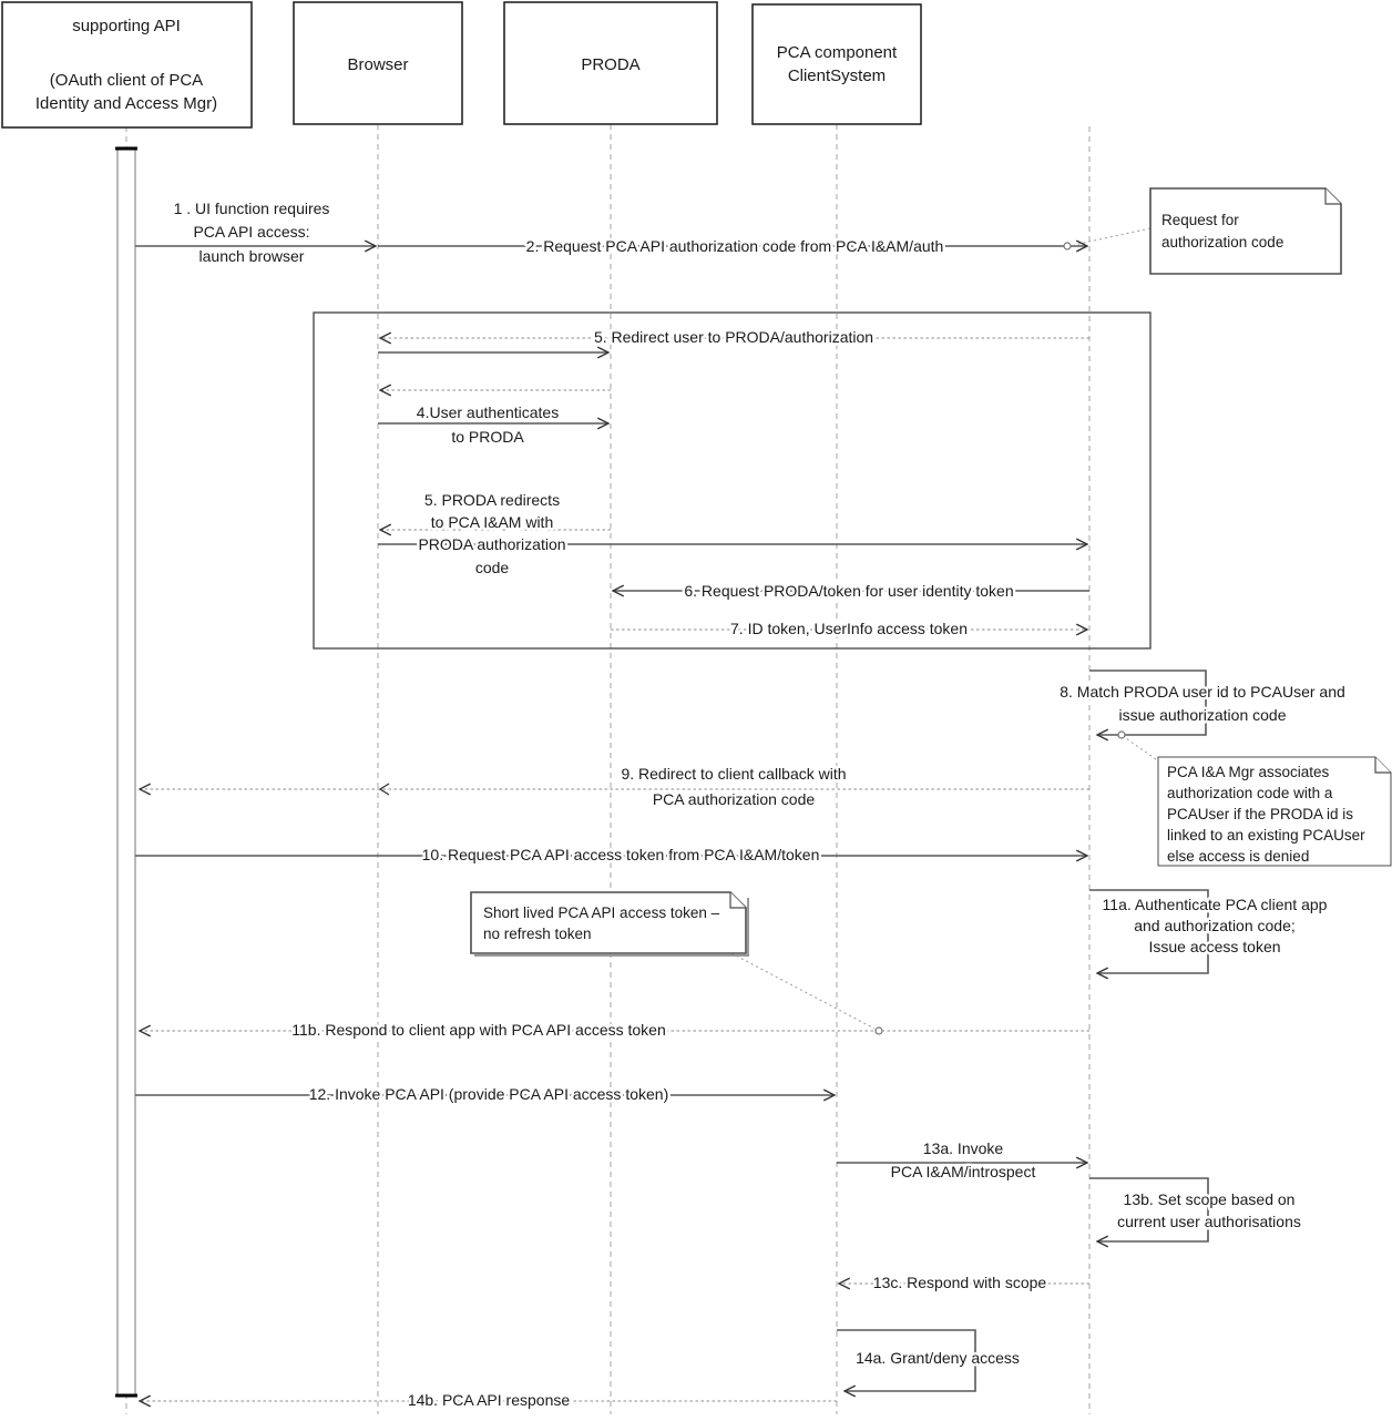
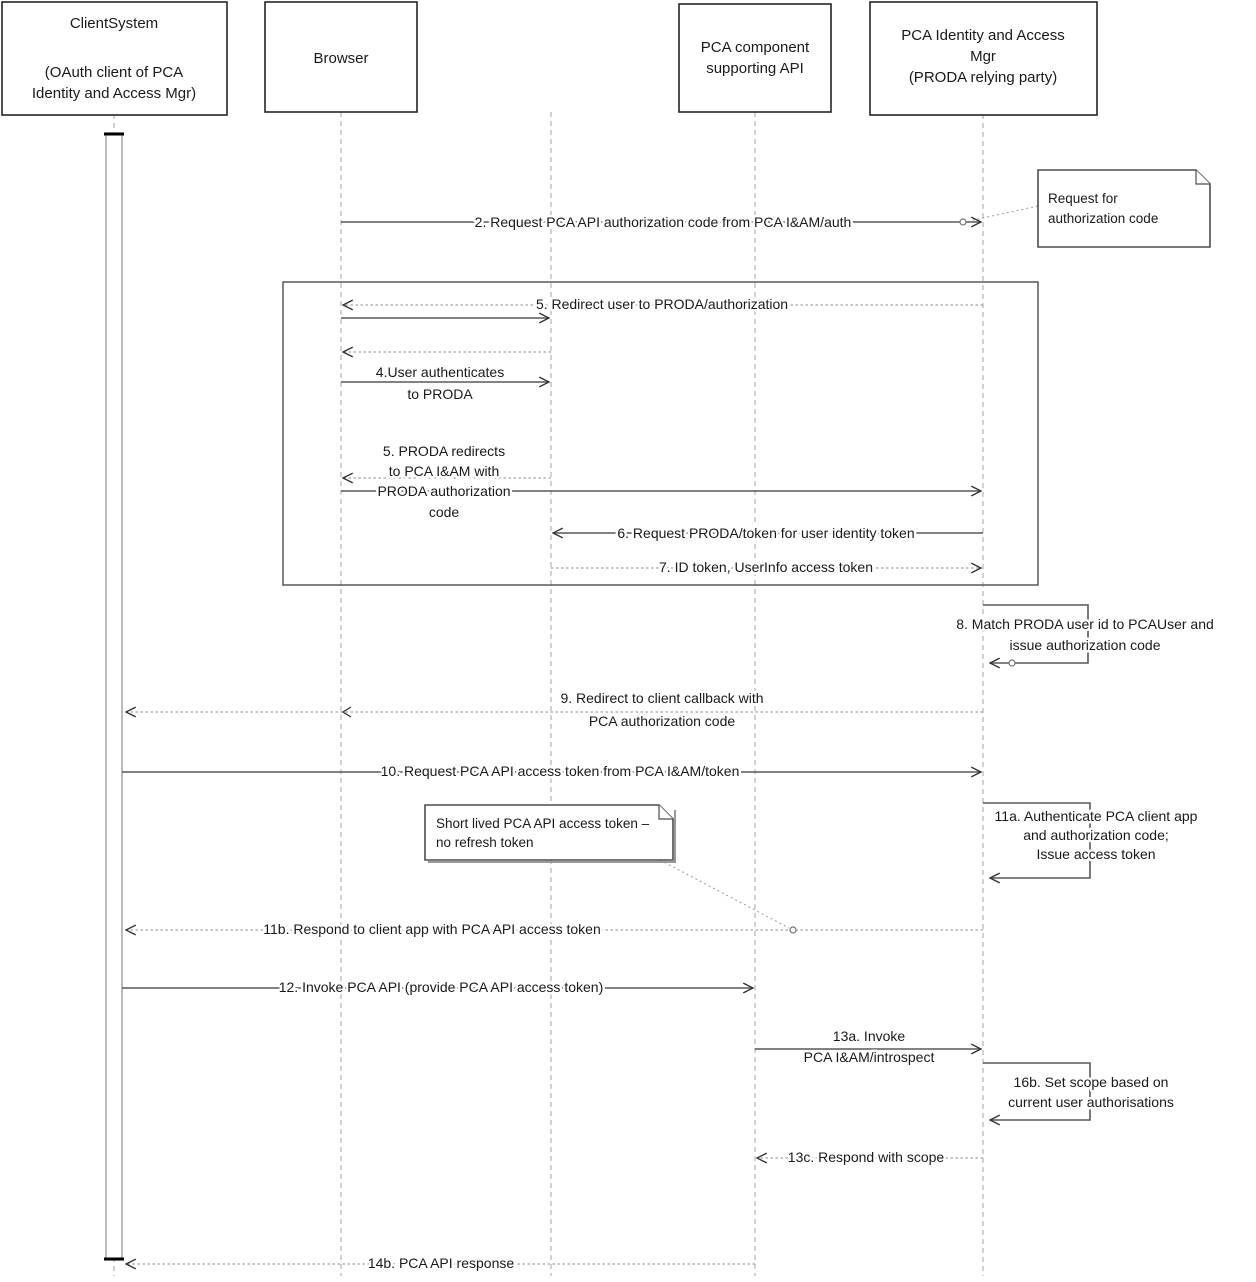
- 1 . UI function requires
- PCA API access:
- launch browser
  2. Request PCA API authorization code from PCA I&AM/auth
  5. Redirect user to PRODA/authorization
  4.User authenticates
  to PRODA
  5. PRODA redirects
  to PCA I&AM with
  PRODA authorization
  code
  6. Request PRODA/token for user identity token
  7. ID token, UserInfo access token
  8. Match PRODA user id to PCAUser and
  issue authorization code
  9. Redirect to client callback with
  PCA authorization code
  10. Request PCA API access token from PCA I&AM/token
  11a. Authenticate PCA client app
  and authorization code;
  Issue access token
  11b. Respond to client app with PCA API access token
  12. Invoke PCA API (provide PCA API access token)
  13a. Invoke
  PCA I&AM/introspect
- 13b. Set scope based on
+ 16b. Set scope based on
  current user authorisations
  13c. Respond with scope
- 14a. Grant/deny access
  14b. PCA API response
  Request for
  authorization code
- PCA I&A Mgr associates
- authorization code with a
- PCAUser if the PRODA id is
- linked to an existing PCAUser
- else access is denied
  Short lived PCA API access token –
  no refresh token
- supporting API
+ ClientSystem
  (OAuth client of PCA
  Identity and Access Mgr)
  Browser
- PRODA
  PCA component
- ClientSystem
+ supporting API
+ PCA Identity and Access
+ Mgr
+ (PRODA relying party)
